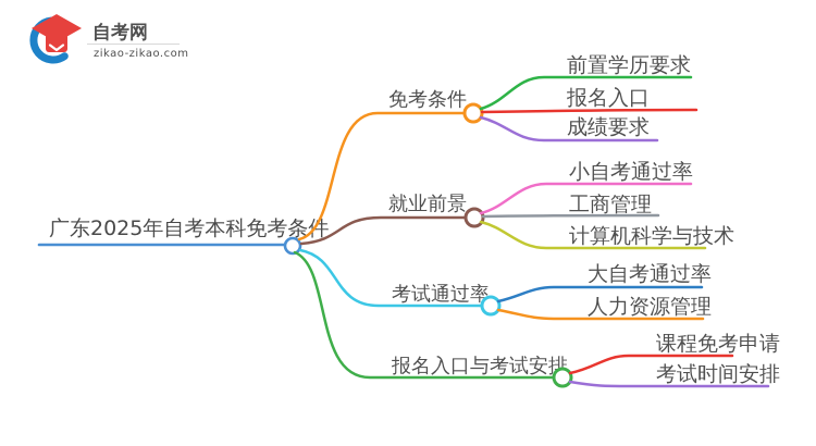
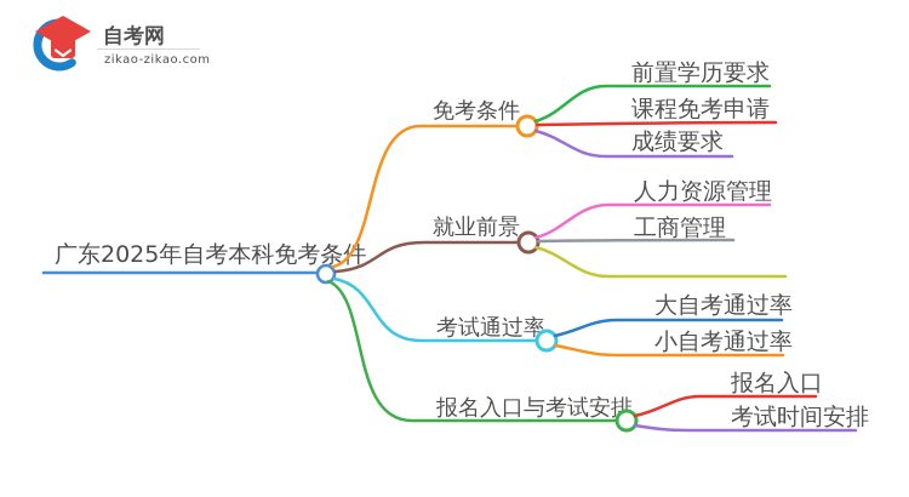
  自考网
  zikao-zikao.com
  广东2025年自考本科免考条件
  免考条件
  前置学历要求
- 报名入口
+ 课程免考申请
  成绩要求
  就业前景
- 小自考通过率
+ 人力资源管理
  工商管理
- 计算机科学与技术
  考试通过率
  大自考通过率
- 人力资源管理
+ 小自考通过率
  报名入口与考试安排
- 课程免考申请
+ 报名入口
  考试时间安排
